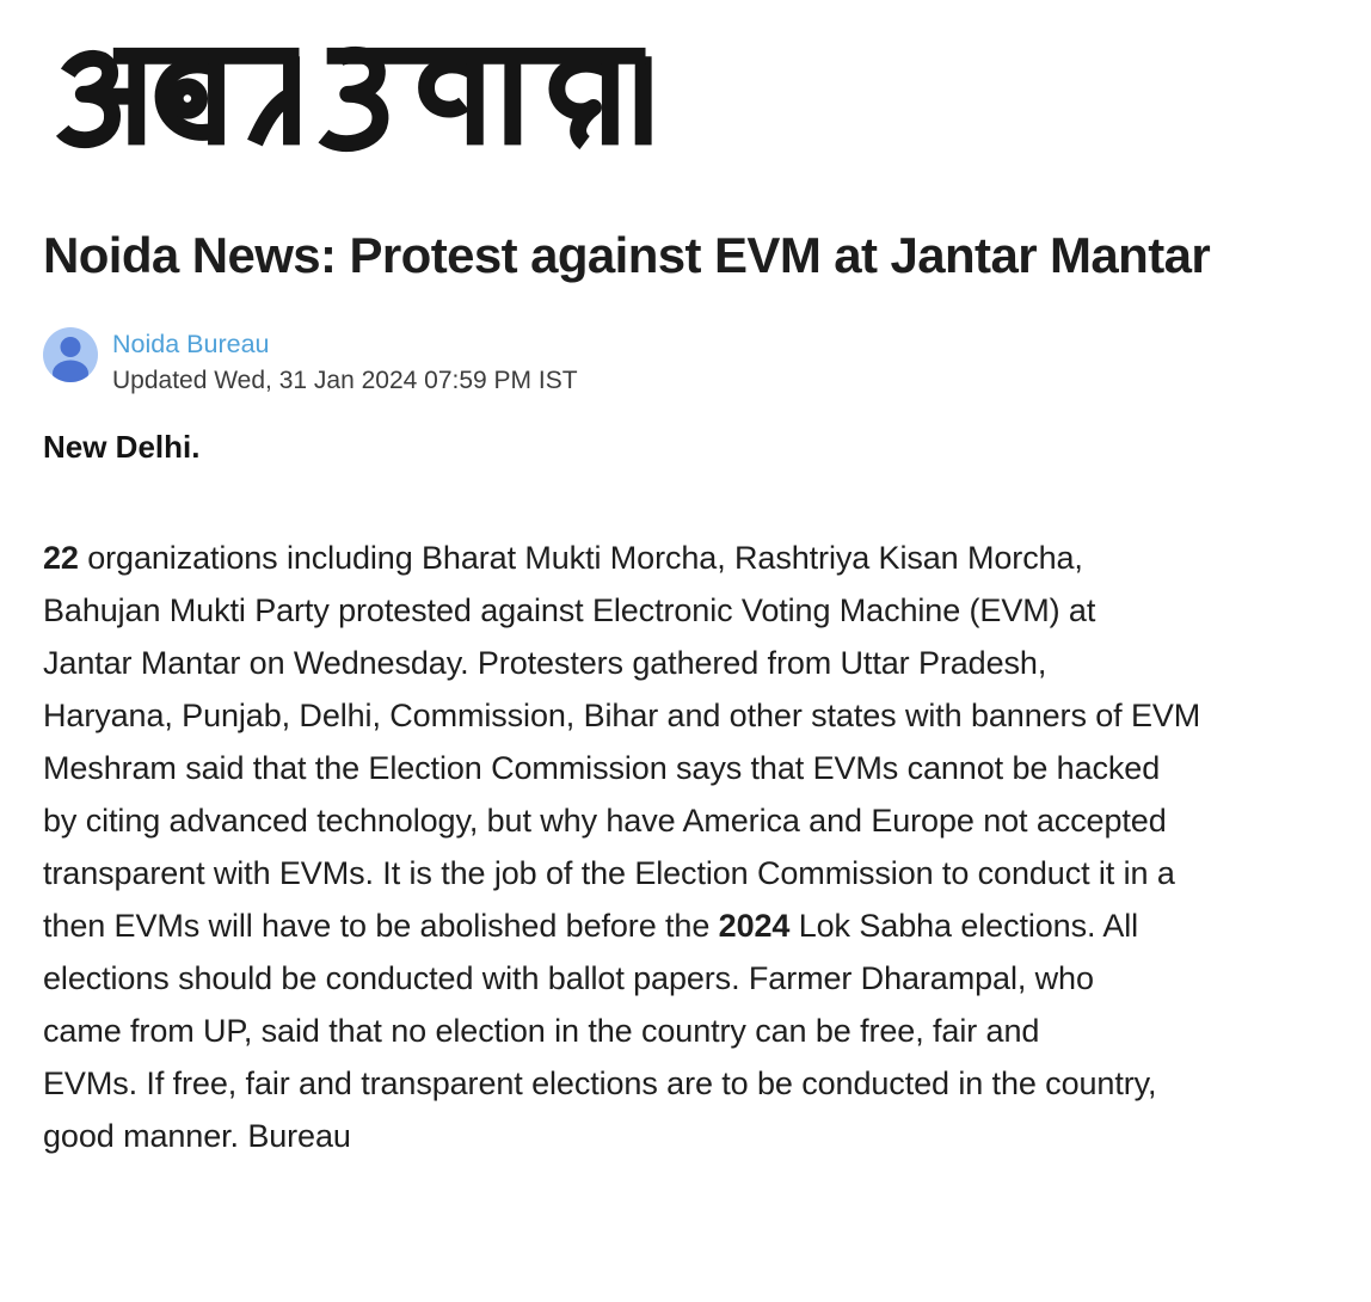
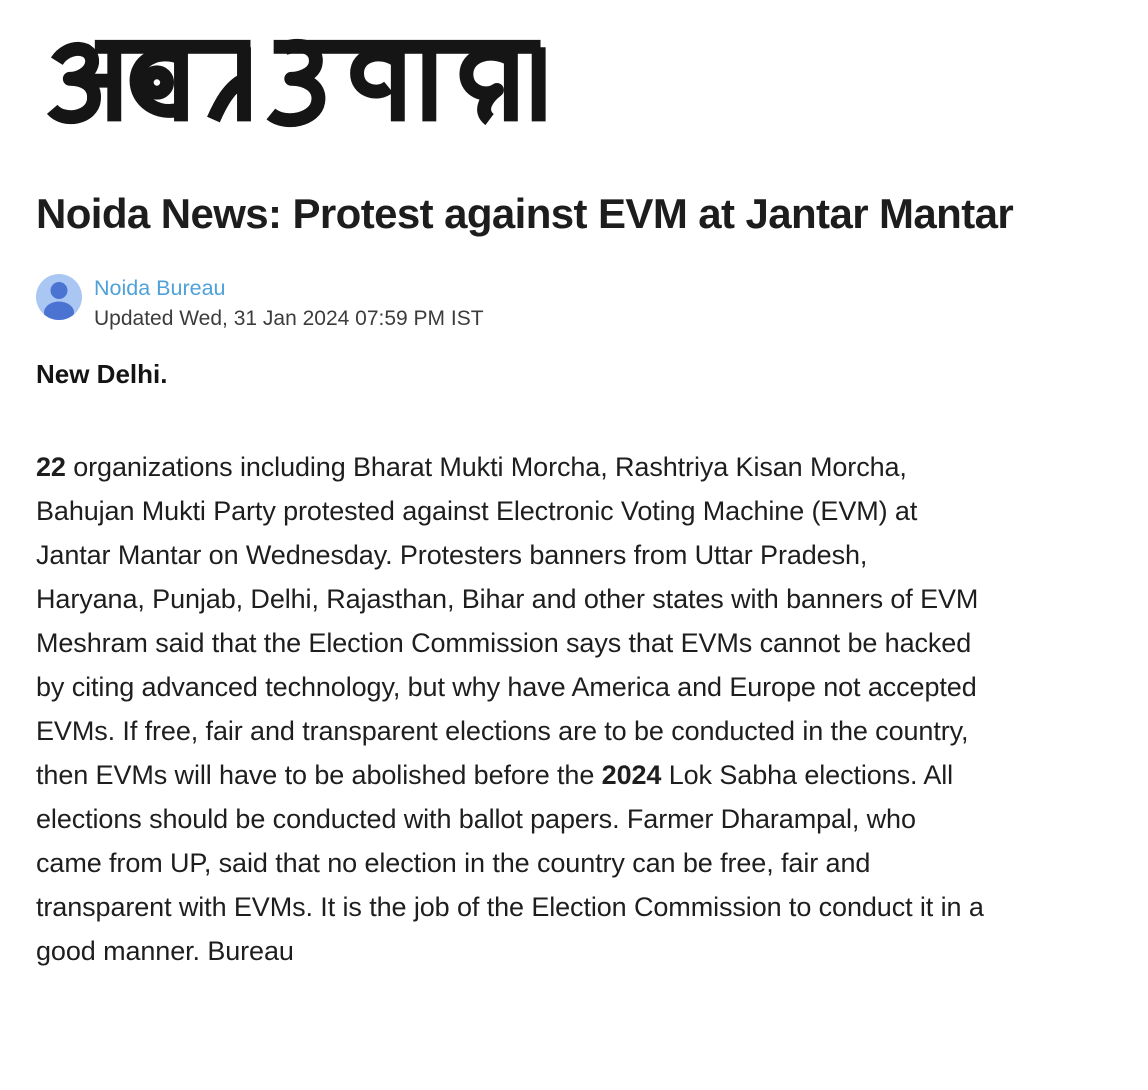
  Noida News: Protest against EVM at Jantar Mantar
  Noida Bureau
  Updated Wed, 31 Jan 2024 07:59 PM IST
  New Delhi.
  22 organizations including Bharat Mukti Morcha, Rashtriya Kisan Morcha,
  Bahujan Mukti Party protested against Electronic Voting Machine (EVM) at
- Jantar Mantar on Wednesday. Protesters gathered from Uttar Pradesh,
+ Jantar Mantar on Wednesday. Protesters banners from Uttar Pradesh,
- Haryana, Punjab, Delhi, Commission, Bihar and other states with banners of EVM
+ Haryana, Punjab, Delhi, Rajasthan, Bihar and other states with banners of EVM
  Meshram said that the Election Commission says that EVMs cannot be hacked
  by citing advanced technology, but why have America and Europe not accepted
- transparent with EVMs. It is the job of the Election Commission to conduct it in a
+ EVMs. If free, fair and transparent elections are to be conducted in the country,
  then EVMs will have to be abolished before the 2024 Lok Sabha elections. All
  elections should be conducted with ballot papers. Farmer Dharampal, who
  came from UP, said that no election in the country can be free, fair and
- EVMs. If free, fair and transparent elections are to be conducted in the country,
+ transparent with EVMs. It is the job of the Election Commission to conduct it in a
  good manner. Bureau
